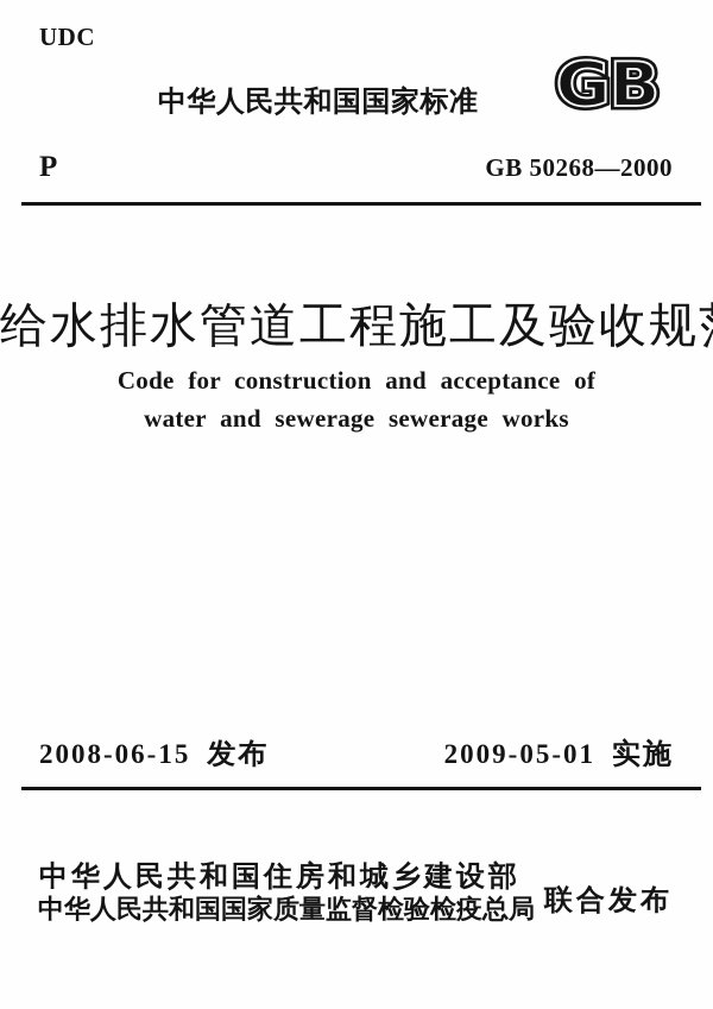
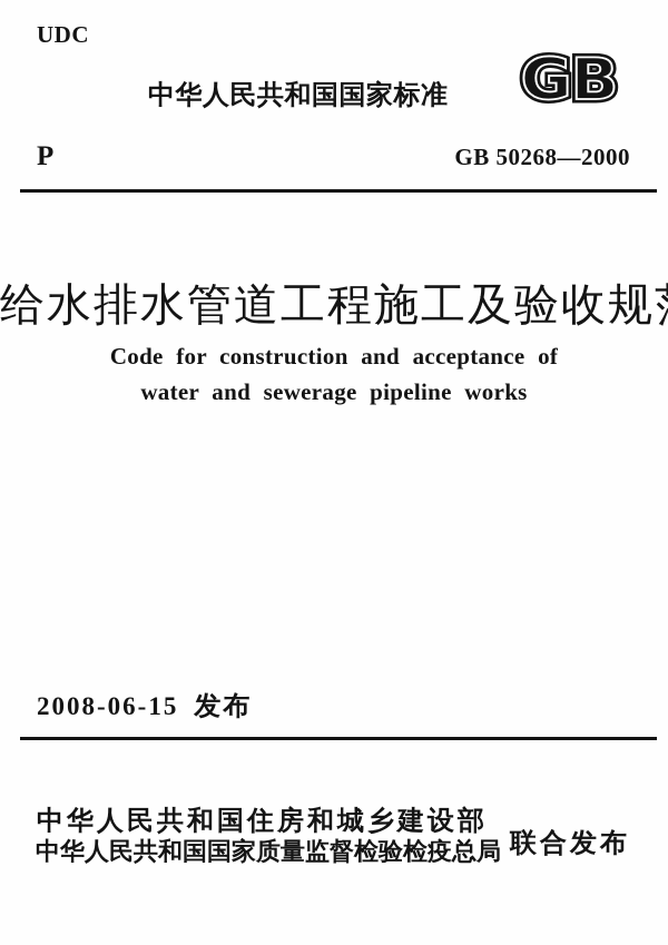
  UDC
  GB
  中华人民共和国国家标准
  P
  GB 50268—2000
  给水排水管道工程施工及验收规
  Code for construction and acceptance of
- water and sewerage sewerage works
+ water and sewerage pipeline works
  2008-06-15
  发布
- 2009-05-01
- 实施
  中华人民共和国住房和城乡建设部
  中华人民共和国国家质量监督检验检疫总局
  联合发布
